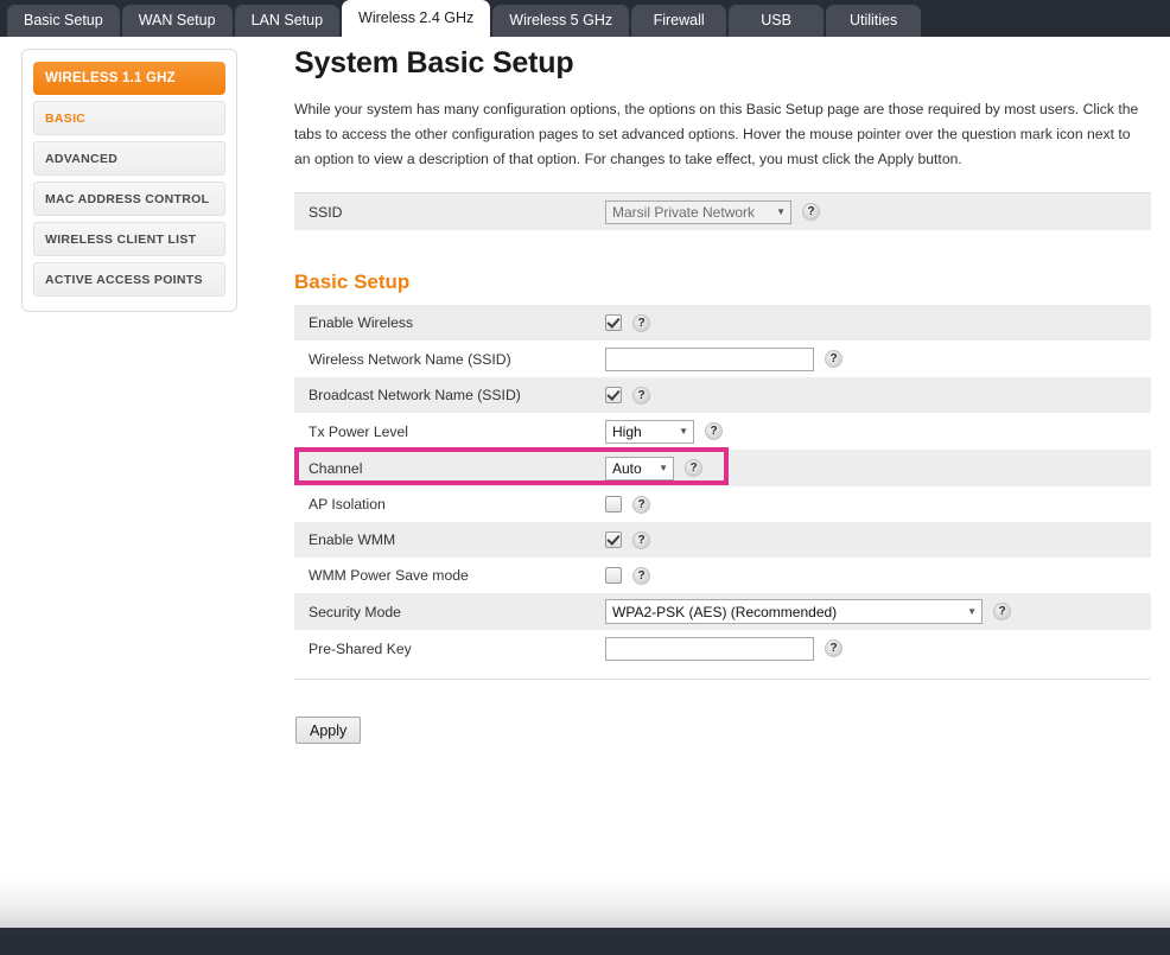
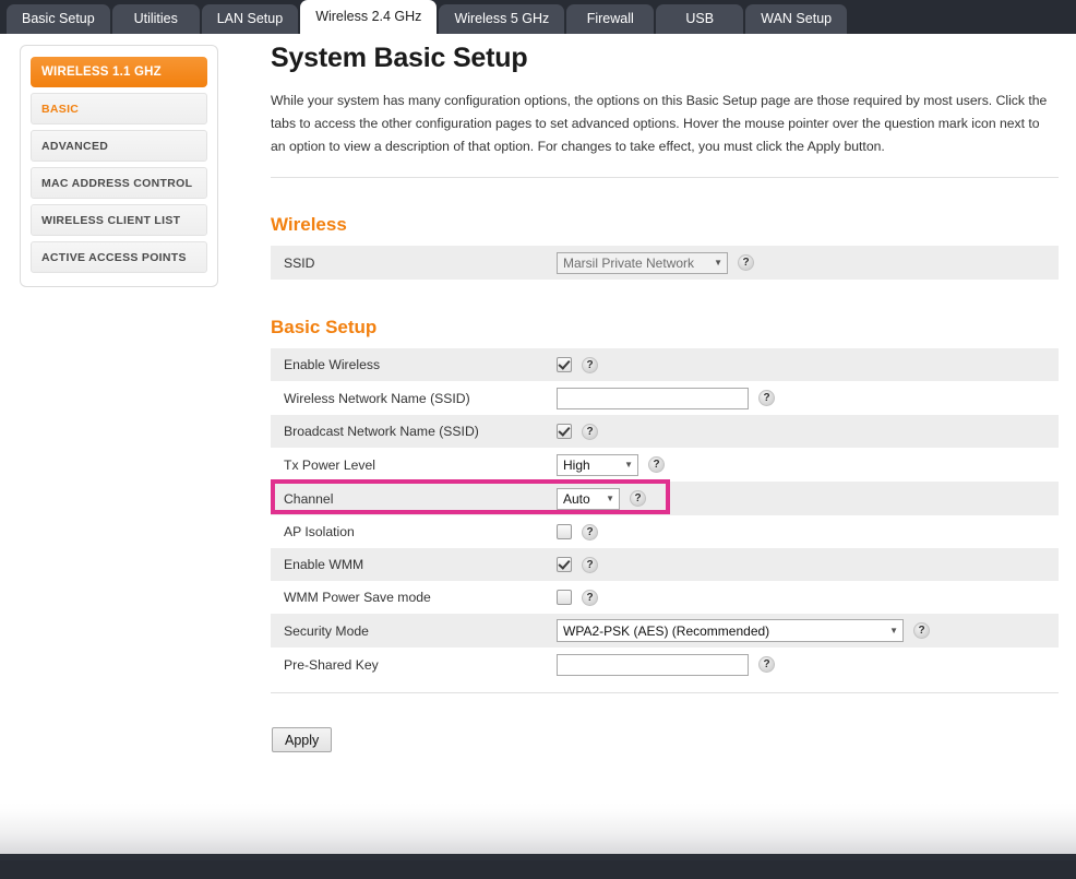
  Basic Setup
- WAN Setup
+ Utilities
  LAN Setup
  Wireless 2.4 GHz
  Wireless 5 GHz
  Firewall
  USB
- Utilities
+ WAN Setup
  WIRELESS 1.1 GHZ
  BASIC
  ADVANCED
  MAC ADDRESS CONTROL
  WIRELESS CLIENT LIST
  ACTIVE ACCESS POINTS
  System Basic Setup
  While your system has many configuration options, the options on this Basic Setup page are those required by most users. Click the tabs to access the other configuration pages to set advanced options. Hover the mouse pointer over the question mark icon next to an option to view a description of that option. For changes to take effect, you must click the Apply button.
+ Wireless
  SSID
  Marsil Private Network
  ▼
  ?
  Basic Setup
  Enable Wireless
  ?
  Wireless Network Name (SSID)
  ?
  Broadcast Network Name (SSID)
  ?
  Tx Power Level
  High
  ▼
  ?
  Channel
  Auto
  ▼
  ?
  AP Isolation
  ?
  Enable WMM
  ?
  WMM Power Save mode
  ?
  Security Mode
  WPA2-PSK (AES) (Recommended)
  ▼
  ?
  Pre-Shared Key
  ?
  Apply
